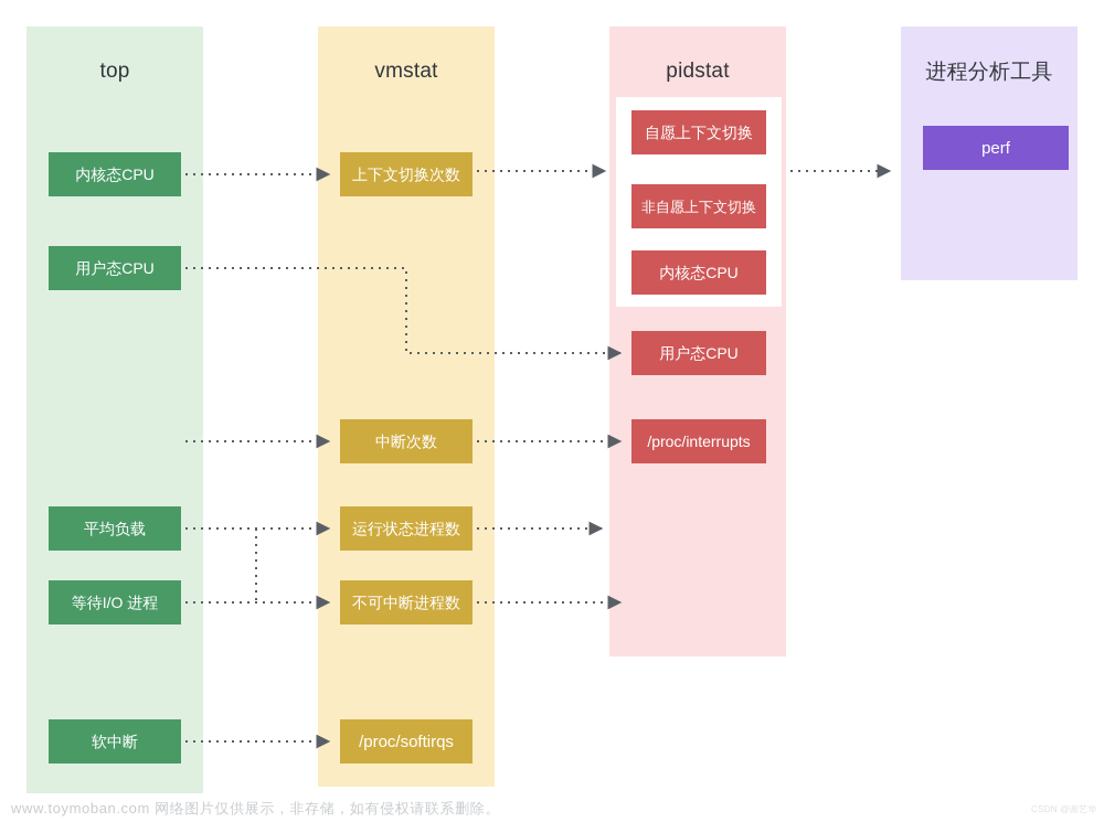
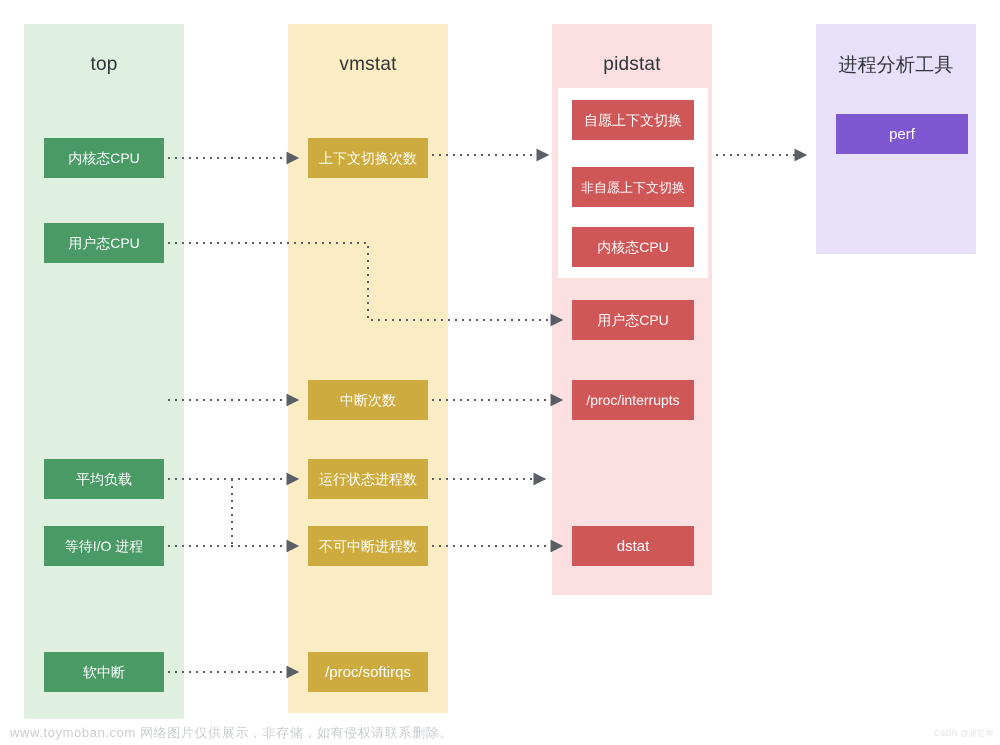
  top
  vmstat
  pidstat
  进程分析工具
  内核态CPU
  用户态CPU
  平均负载
  等待I/O 进程
  软中断
  上下文切换次数
  中断次数
  运行状态进程数
  不可中断进程数
  /proc/softirqs
  自愿上下文切换
  非自愿上下文切换
  内核态CPU
  用户态CPU
  /proc/interrupts
+ dstat
  perf
  www.toymoban.com 网络图片仅供展示，非存储，如有侵权请联系删除。
  CSDN @谢艺华
